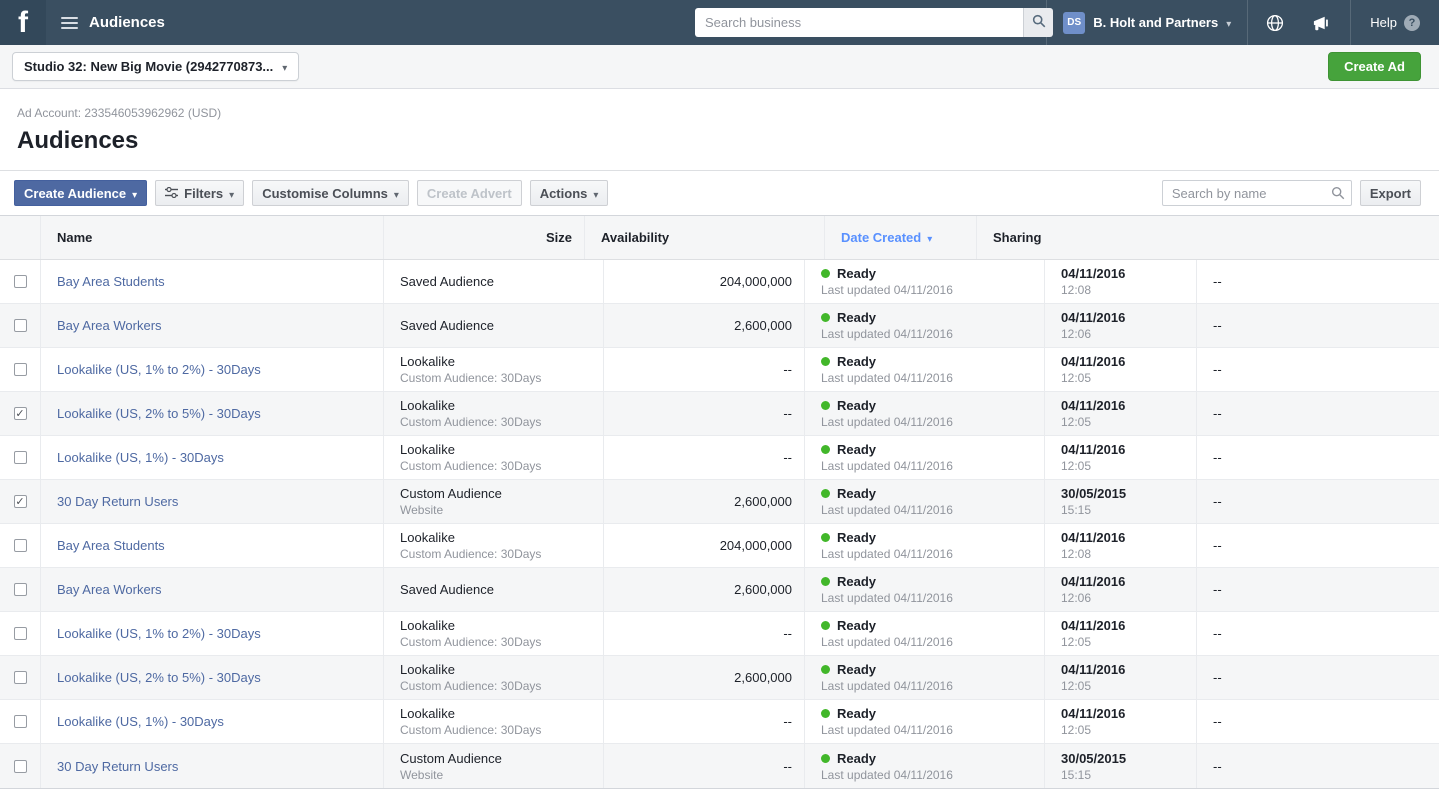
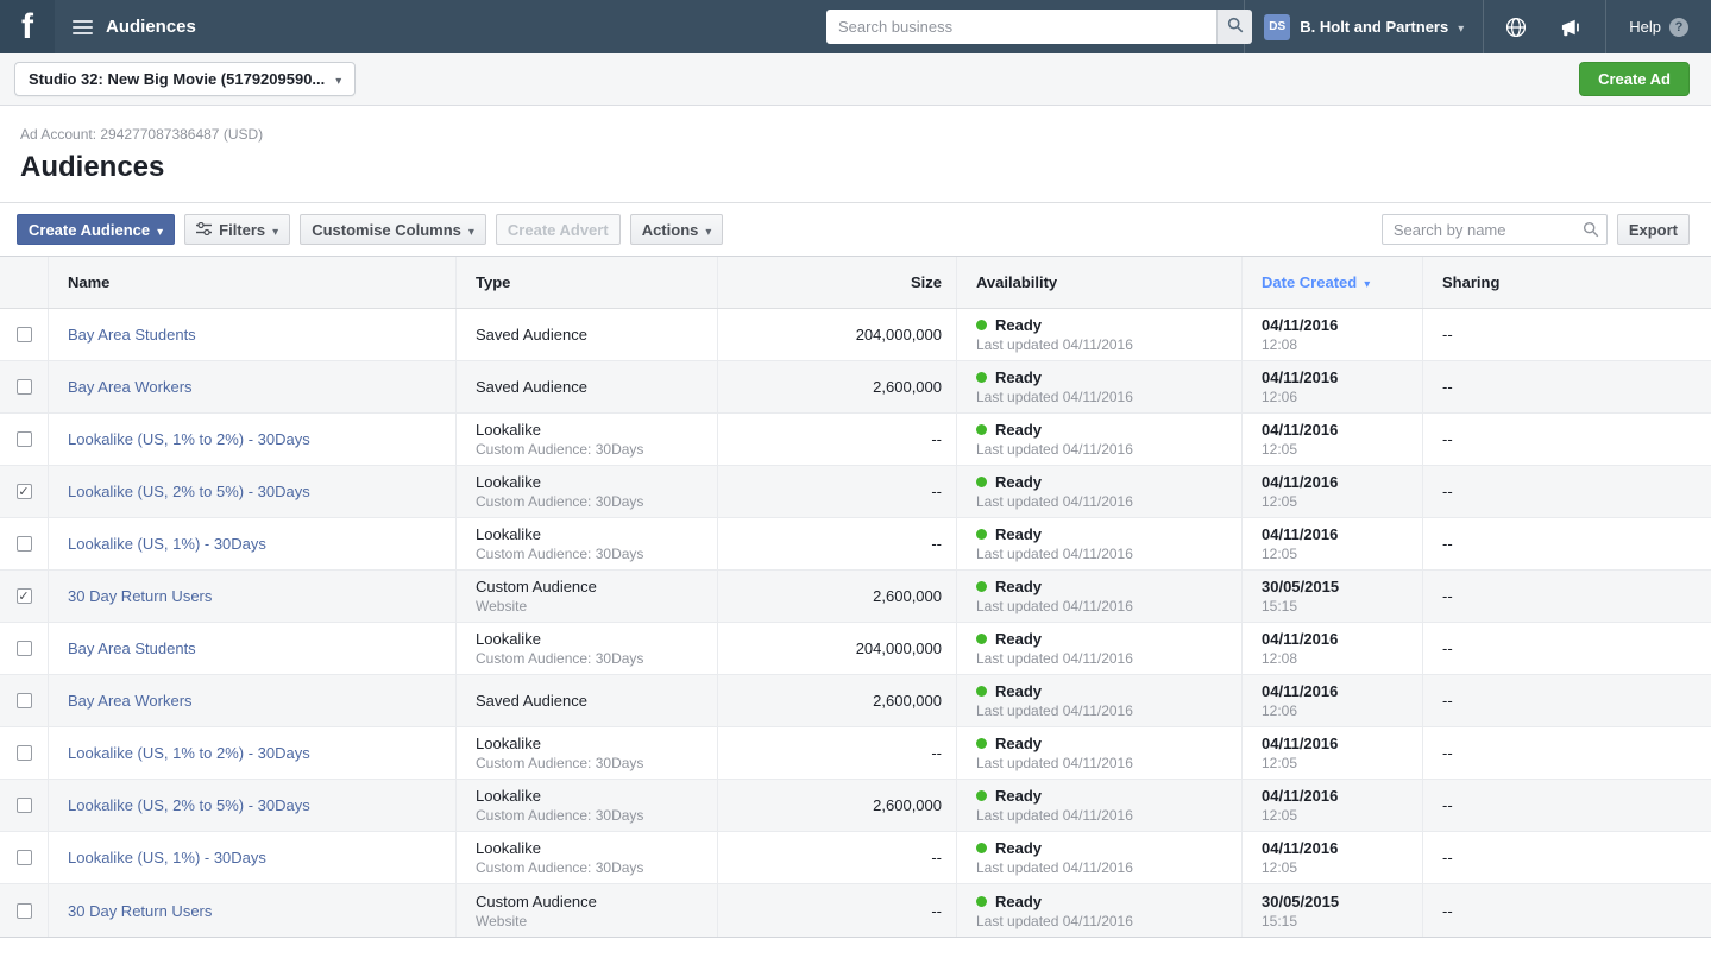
  f
  Audiences
  Search business
  DS
  B. Holt and Partners
  Help
  ?
- Studio 32: New Big Movie (2942770873...
+ Studio 32: New Big Movie (5179209590...
  Create Ad
- Ad Account: 233546053962962 (USD)
+ Ad Account: 294277087386487 (USD)
  Audiences
  Create Audience
  Filters
  Customise Columns
  Create Advert
  Actions
  Search by name
  Export
  Name
+ Type
  Size
  Availability
  Date Created
  Sharing
  Bay Area Students
  Saved Audience
  204,000,000
  Ready
  Last updated 04/11/2016
  04/11/2016
  12:08
  --
  Bay Area Workers
  Saved Audience
  2,600,000
  Ready
  Last updated 04/11/2016
  04/11/2016
  12:06
  --
  Lookalike (US, 1% to 2%) - 30Days
  Lookalike
  Custom Audience: 30Days
  --
  Ready
  Last updated 04/11/2016
  04/11/2016
  12:05
  --
  Lookalike (US, 2% to 5%) - 30Days
  Lookalike
  Custom Audience: 30Days
  --
  Ready
  Last updated 04/11/2016
  04/11/2016
  12:05
  --
  Lookalike (US, 1%) - 30Days
  Lookalike
  Custom Audience: 30Days
  --
  Ready
  Last updated 04/11/2016
  04/11/2016
  12:05
  --
  30 Day Return Users
  Custom Audience
  Website
  2,600,000
  Ready
  Last updated 04/11/2016
  30/05/2015
  15:15
  --
  Bay Area Students
  Lookalike
  Custom Audience: 30Days
  204,000,000
  Ready
  Last updated 04/11/2016
  04/11/2016
  12:08
  --
  Bay Area Workers
  Saved Audience
  2,600,000
  Ready
  Last updated 04/11/2016
  04/11/2016
  12:06
  --
  Lookalike (US, 1% to 2%) - 30Days
  Lookalike
  Custom Audience: 30Days
  --
  Ready
  Last updated 04/11/2016
  04/11/2016
  12:05
  --
  Lookalike (US, 2% to 5%) - 30Days
  Lookalike
  Custom Audience: 30Days
  2,600,000
  Ready
  Last updated 04/11/2016
  04/11/2016
  12:05
  --
  Lookalike (US, 1%) - 30Days
  Lookalike
  Custom Audience: 30Days
  --
  Ready
  Last updated 04/11/2016
  04/11/2016
  12:05
  --
  30 Day Return Users
  Custom Audience
  Website
  --
  Ready
  Last updated 04/11/2016
  30/05/2015
  15:15
  --
